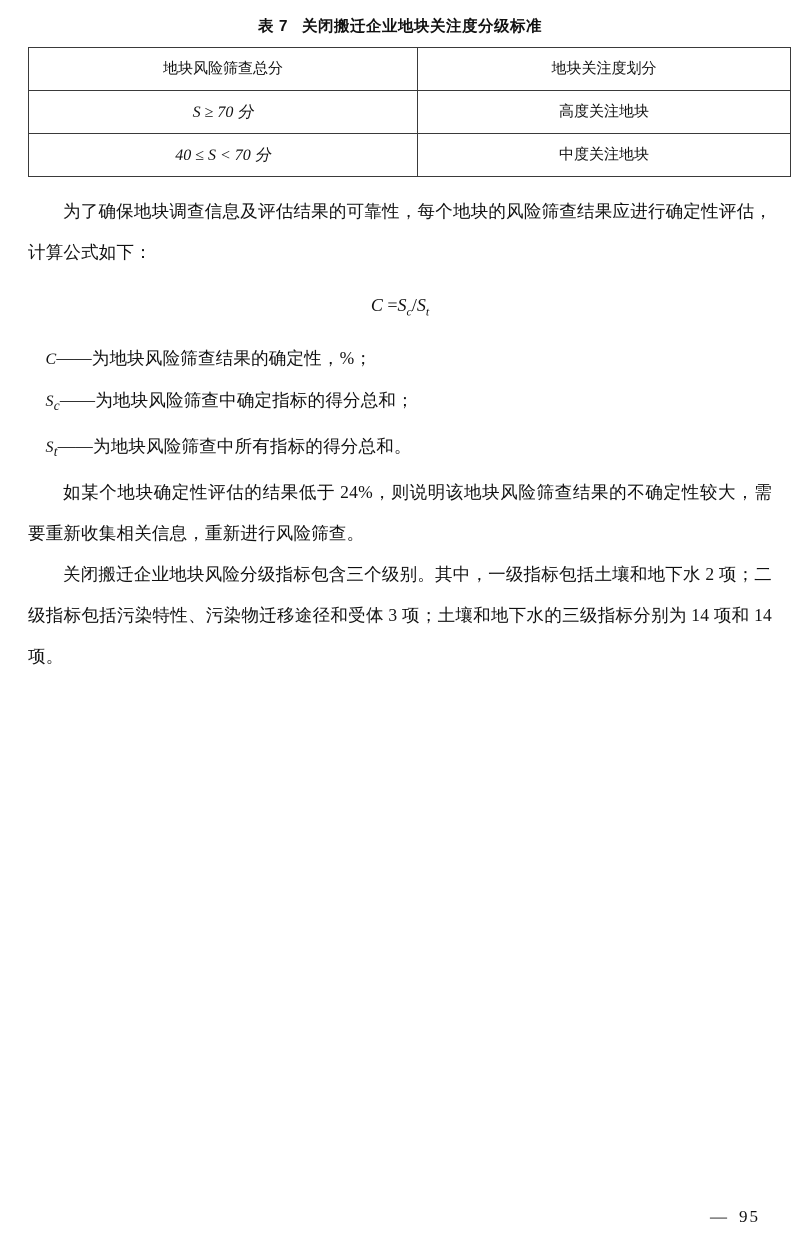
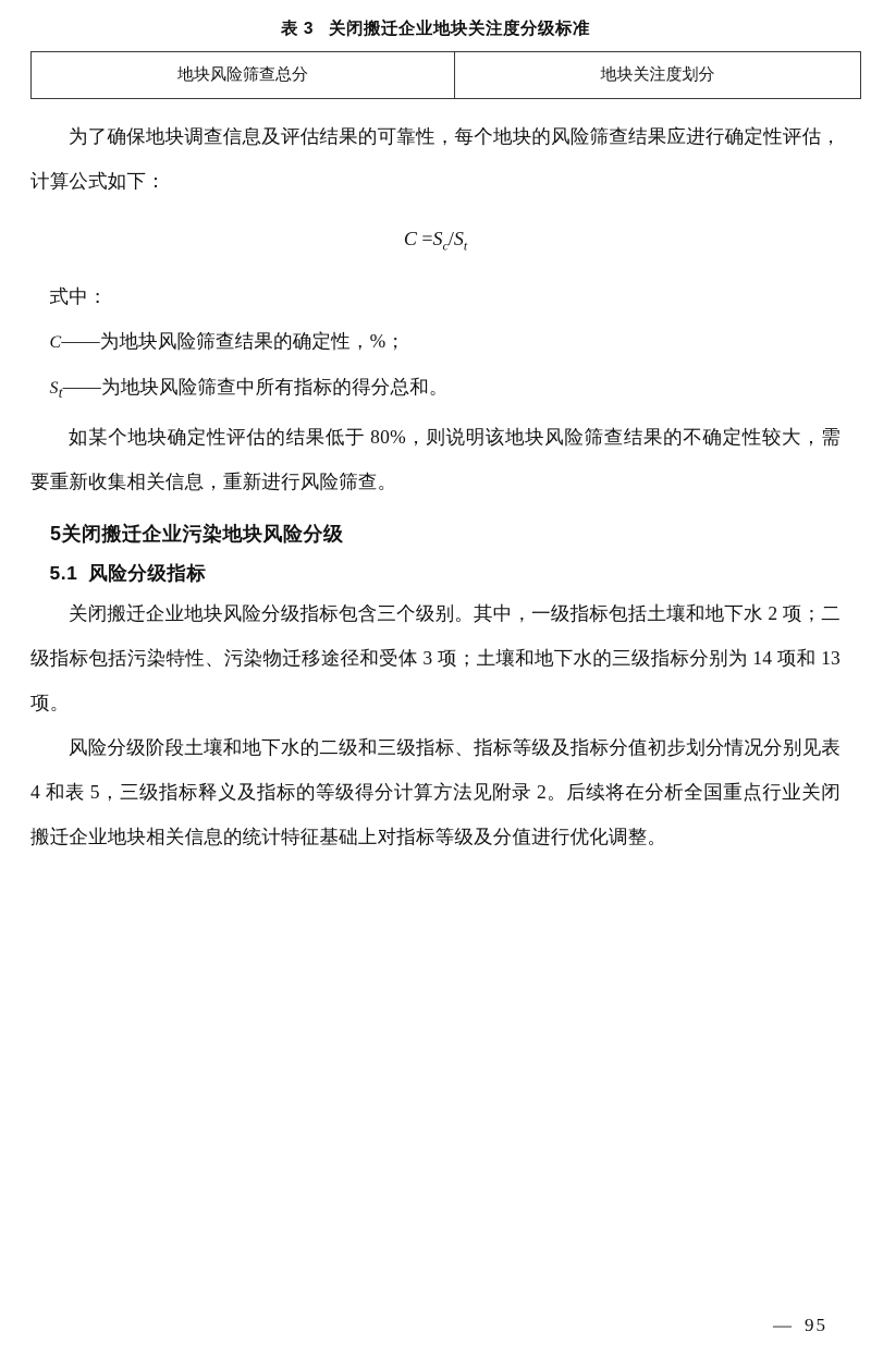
- 表 7 关闭搬迁企业地块关注度分级标准
+ 表 3 关闭搬迁企业地块关注度分级标准
  地块风险筛查总分	地块关注度划分
- S ≥ 70 分	高度关注地块
- 40 ≤ S < 70 分	中度关注地块
  为了确保地块调查信息及评估结果的可靠性，每个地块的风险筛查结果应进行确定性评估，计算公式如下：
  C =Sc/St
+ 式中：
  C——为地块风险筛查结果的确定性，%；
- Sc——为地块风险筛查中确定指标的得分总和；
  St——为地块风险筛查中所有指标的得分总和。
- 如某个地块确定性评估的结果低于 24%，则说明该地块风险筛查结果的不确定性较大，需要重新收集相关信息，重新进行风险筛查。
+ 如某个地块确定性评估的结果低于 80%，则说明该地块风险筛查结果的不确定性较大，需要重新收集相关信息，重新进行风险筛查。
+ 5关闭搬迁企业污染地块风险分级
+ 5.1 风险分级指标
- 关闭搬迁企业地块风险分级指标包含三个级别。其中，一级指标包括土壤和地下水 2 项；二级指标包括污染特性、污染物迁移途径和受体 3 项；土壤和地下水的三级指标分别为 14 项和 14 项。
+ 关闭搬迁企业地块风险分级指标包含三个级别。其中，一级指标包括土壤和地下水 2 项；二级指标包括污染特性、污染物迁移途径和受体 3 项；土壤和地下水的三级指标分别为 14 项和 13 项。
+ 风险分级阶段土壤和地下水的二级和三级指标、指标等级及指标分值初步划分情况分别见表 4 和表 5，三级指标释义及指标的等级得分计算方法见附录 2。后续将在分析全国重点行业关闭搬迁企业地块相关信息的统计特征基础上对指标等级及分值进行优化调整。
  — 95
